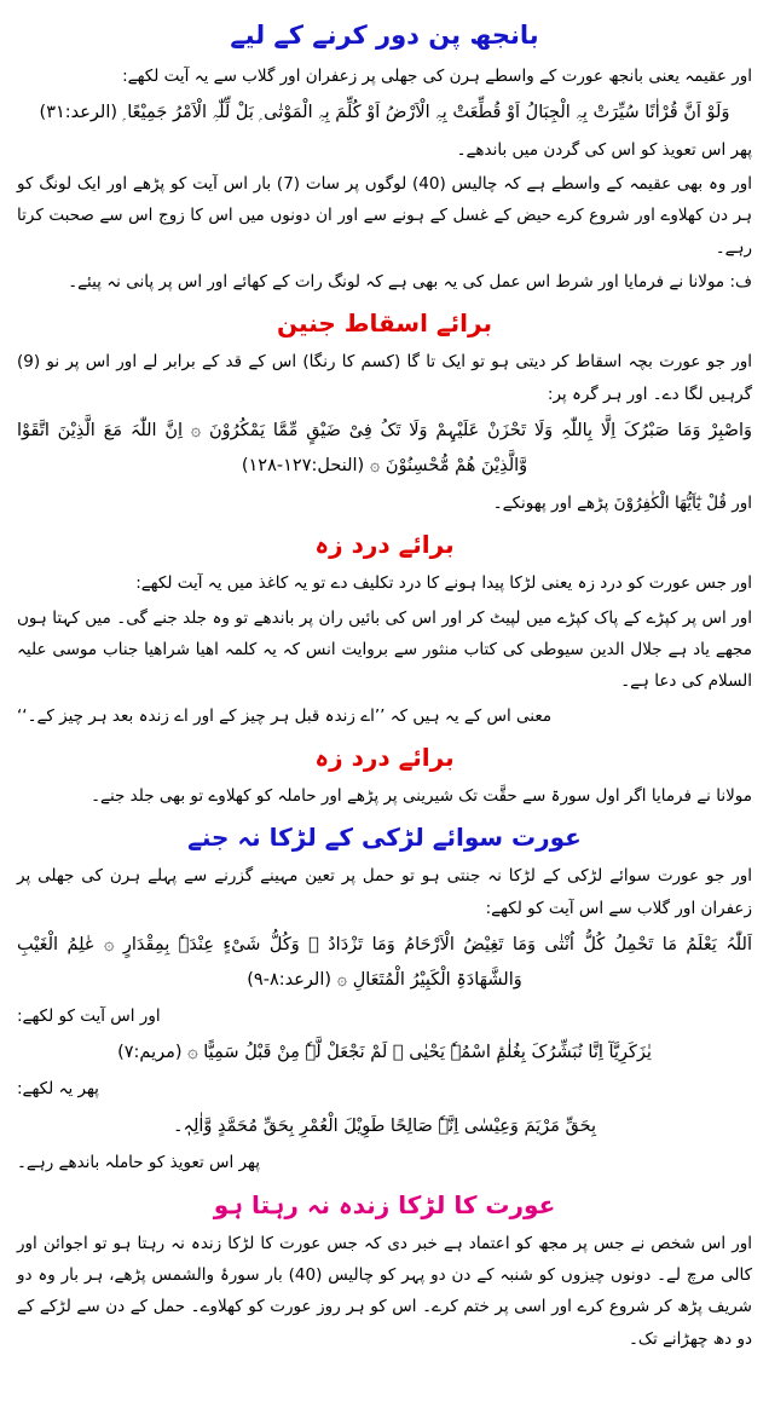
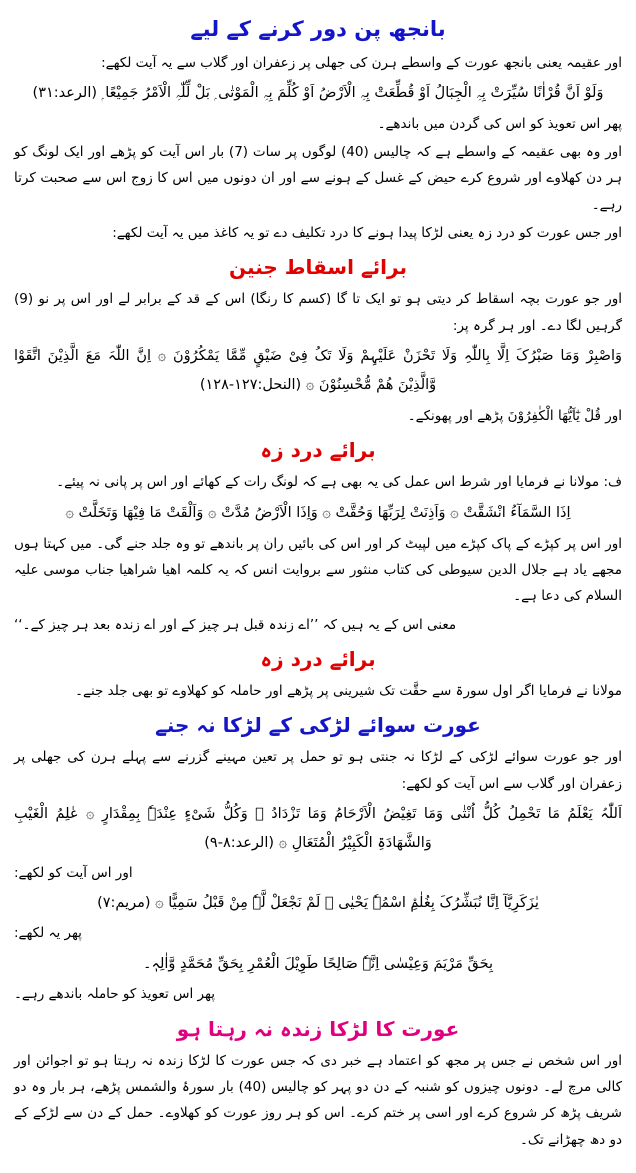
  بانجھ پن دور کرنے کے لیے
  اور عقیمہ یعنی بانجھ عورت کے واسطے ہرن کی جھلی پر زعفران اور گلاب سے یہ آیت لکھے:
  وَلَوْ اَنَّ قُرْاٰنًا سُیِّرَتْ بِہِ الْجِبَالُ اَوْ قُطِّعَتْ بِہِ الْاَرْضُ اَوْ کُلِّمَ بِہِ الْمَوْتٰی ۭ بَلْ لِّلّٰہِ الْاَمْرُ جَمِیْعًا ۭ (الرعد:۳۱)
  پھر اس تعویذ کو اس کی گردن میں باندھے۔
  اور وہ بھی عقیمہ کے واسطے ہے کہ چالیس (40) لوگوں پر سات (7) بار اس آیت کو پڑھے اور ایک لونگ کو ہر دن کھلاوے اور شروع کرے حیض کے غسل کے ہونے سے اور ان دونوں میں اس کا زوج اس سے صحبت کرتا رہے۔
- ف: مولانا نے فرمایا اور شرط اس عمل کی یہ بھی ہے کہ لونگ رات کے کھائے اور اس پر پانی نہ پیئے۔
+ اور جس عورت کو درد زہ یعنی لڑکا پیدا ہونے کا درد تکلیف دے تو یہ کاغذ میں یہ آیت لکھے:
  برائے اسقاط جنین
  اور جو عورت بچہ اسقاط کر دیتی ہو تو ایک تا گا (کسم کا رنگا) اس کے قد کے برابر لے اور اس پر نو (9) گرہیں لگا دے۔ اور ہر گرہ پر:
  وَاصْبِرْ وَمَا صَبْرُکَ اِلَّا بِاللّٰہِ وَلَا تَحْزَنْ عَلَیْہِمْ وَلَا تَکُ فِیْ ضَیْقٍ مِّمَّا یَمْکُرُوْنَ ۞ اِنَّ اللّٰہَ مَعَ الَّذِیْنَ اتَّقَوْا وَّالَّذِیْنَ ھُمْ مُّحْسِنُوْنَ ۞ (النحل:۱۲۷-۱۲۸)
  اور قُلْ یٰٓاَیُّھَا الْکٰفِرُوْنَ پڑھے اور پھونکے۔
  برائے درد زہ
- اور جس عورت کو درد زہ یعنی لڑکا پیدا ہونے کا درد تکلیف دے تو یہ کاغذ میں یہ آیت لکھے:
+ ف: مولانا نے فرمایا اور شرط اس عمل کی یہ بھی ہے کہ لونگ رات کے کھائے اور اس پر پانی نہ پیئے۔
+ اِذَا السَّمَآءُ انْشَقَّتْ ۞ وَاَذِنَتْ لِرَبِّھَا وَحُقَّتْ ۞ وَاِذَا الْاَرْضُ مُدَّتْ ۞ وَاَلْقَتْ مَا فِیْھَا وَتَخَلَّتْ ۞
  اور اس پر کپڑے کے پاک کپڑے میں لپیٹ کر اور اس کی بائیں ران پر باندھے تو وہ جلد جنے گی۔ میں کہتا ہوں مجھے یاد ہے جلال الدین سیوطی کی کتاب منثور سے بروایت انس کہ یہ کلمہ اھیا شراھیا جناب موسی علیہ السلام کی دعا ہے۔
  معنی اس کے یہ ہیں کہ ’’اے زندہ قبل ہر چیز کے اور اے زندہ بعد ہر چیز کے۔‘‘
  برائے درد زہ
  مولانا نے فرمایا اگر اول سورۃ سے حقَّت تک شیرینی پر پڑھے اور حاملہ کو کھلاوے تو بھی جلد جنے۔
  عورت سوائے لڑکی کے لڑکا نہ جنے
  اور جو عورت سوائے لڑکی کے لڑکا نہ جنتی ہو تو حمل پر تعین مہینے گزرنے سے پہلے ہرن کی جھلی پر زعفران اور گلاب سے اس آیت کو لکھے:
  اَللّٰہُ یَعْلَمُ مَا تَحْمِلُ کُلُّ اُنْثٰی وَمَا تَغِیْضُ الْاَرْحَامُ وَمَا تَزْدَادُ ۭ وَکُلُّ شَیْءٍ عِنْدَہٗ بِمِقْدَارٍ ۞ عٰلِمُ الْغَیْبِ وَالشَّھَادَۃِ الْکَبِیْرُ الْمُتَعَالِ ۞ (الرعد:۸-۹)
  اور اس آیت کو لکھے:
  یٰزَکَرِیَّآ اِنَّا نُبَشِّرُکَ بِغُلٰمِۨ اسْمُہٗ یَحْیٰی ۙ لَمْ نَجْعَلْ لَّہٗ مِنْ قَبْلُ سَمِیًّا ۞ (مریم:۷)
  پھر یہ لکھے:
  بِحَقِّ مَرْیَمَ وَعِیْسٰی اِنَّہٗ صَالِحًا طَوِیْلَ الْعُمْرِ بِحَقِّ مُحَمَّدٍ وَّاٰلِہٖ۔
  پھر اس تعویذ کو حاملہ باندھے رہے۔
  عورت کا لڑکا زندہ نہ رہتا ہو
  اور اس شخص نے جس پر مجھ کو اعتماد ہے خبر دی کہ جس عورت کا لڑکا زندہ نہ رہتا ہو تو اجوائن اور کالی مرچ لے۔ دونوں چیزوں کو شنبہ کے دن دو پہر کو چالیس (40) بار سورۂ والشمس پڑھے، ہر بار وہ دو شریف پڑھ کر شروع کرے اور اسی پر ختم کرے۔ اس کو ہر روز عورت کو کھلاوے۔ حمل کے دن سے لڑکے کے دو دھ چھڑانے تک۔
